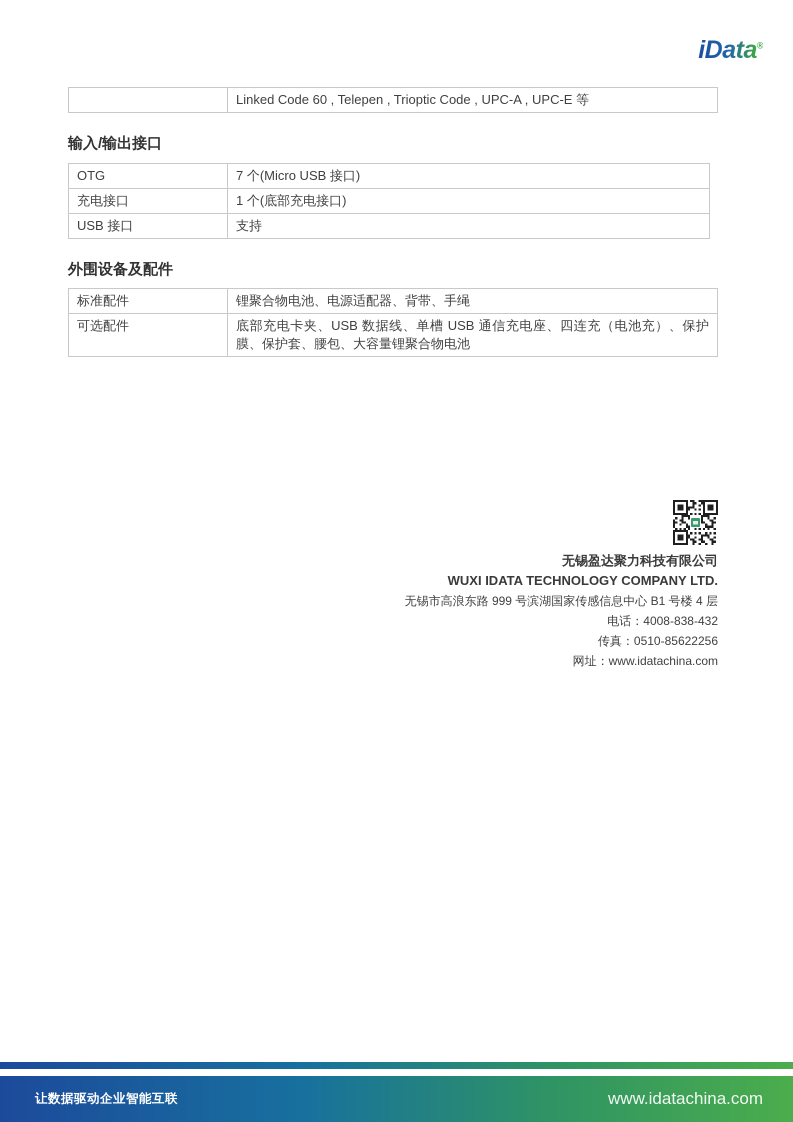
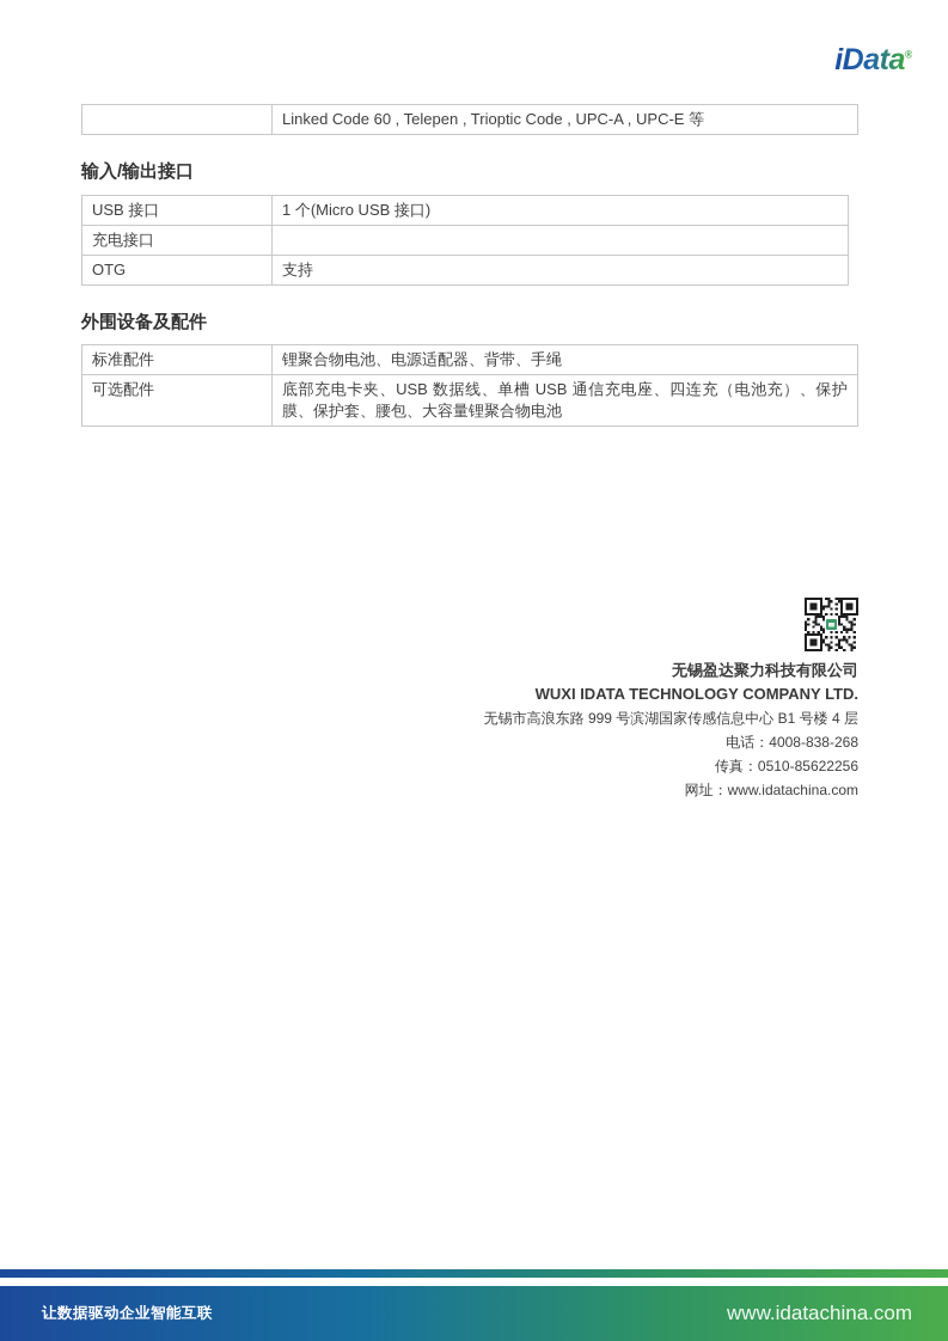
  iData®
  Linked Code 60 , Telepen , Trioptic Code , UPC-A , UPC-E 等
  输入/输出接口
- OTG
+ USB 接口
- 7 个(Micro USB 接口)
+ 1 个(Micro USB 接口)
  充电接口
- 1 个(底部充电接口)
- USB 接口
+ OTG
  支持
  外围设备及配件
  标准配件
  锂聚合物电池、电源适配器、背带、手绳
  可选配件
  底部充电卡夹、USB 数据线、单槽 USB 通信充电座、四连充（电池充）、保护膜、保护套、腰包、大容量锂聚合物电池
  无锡盈达聚力科技有限公司
  WUXI IDATA TECHNOLOGY COMPANY LTD.
  无锡市高浪东路 999 号滨湖国家传感信息中心 B1 号楼 4 层
- 电话：4008-838-432
+ 电话：4008-838-268
  传真：0510-85622256
  网址：www.idatachina.com
  让数据驱动企业智能互联
  www.idatachina.com
